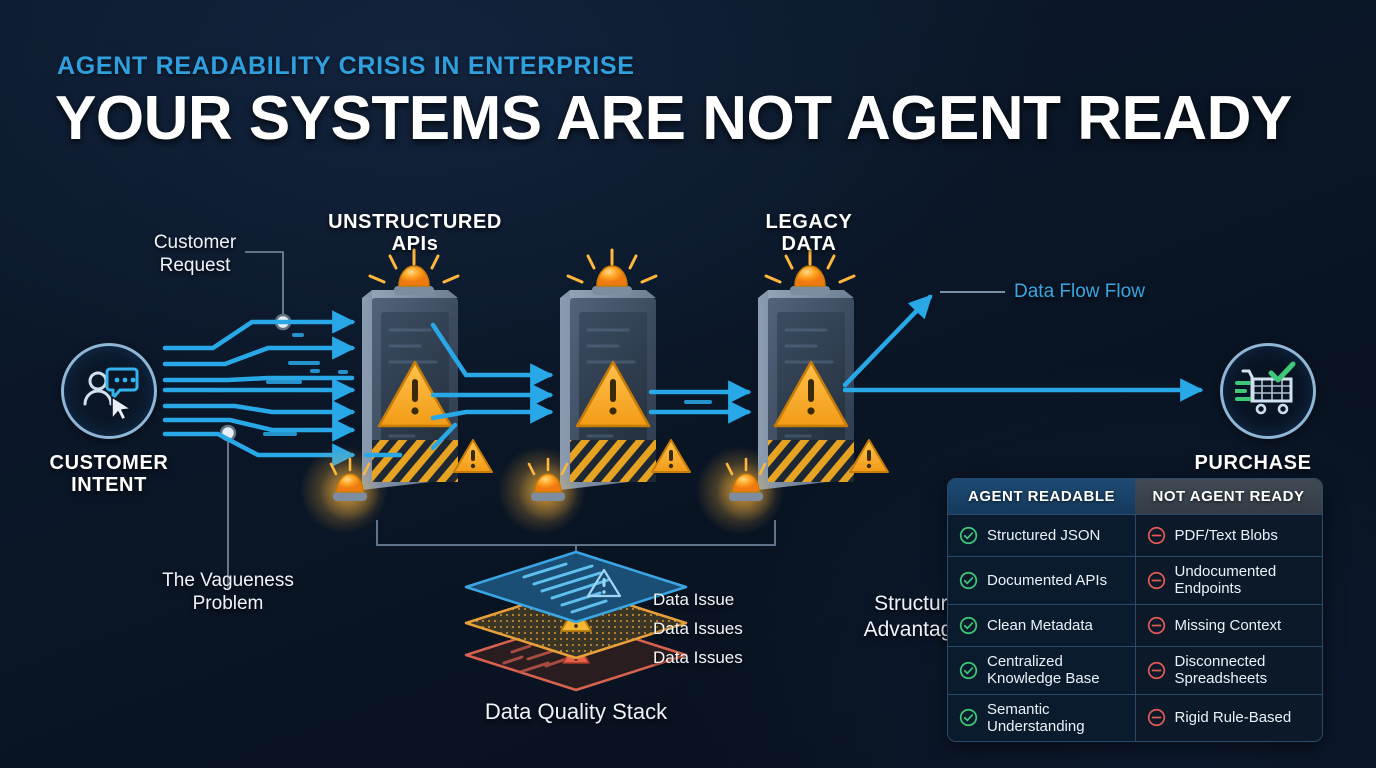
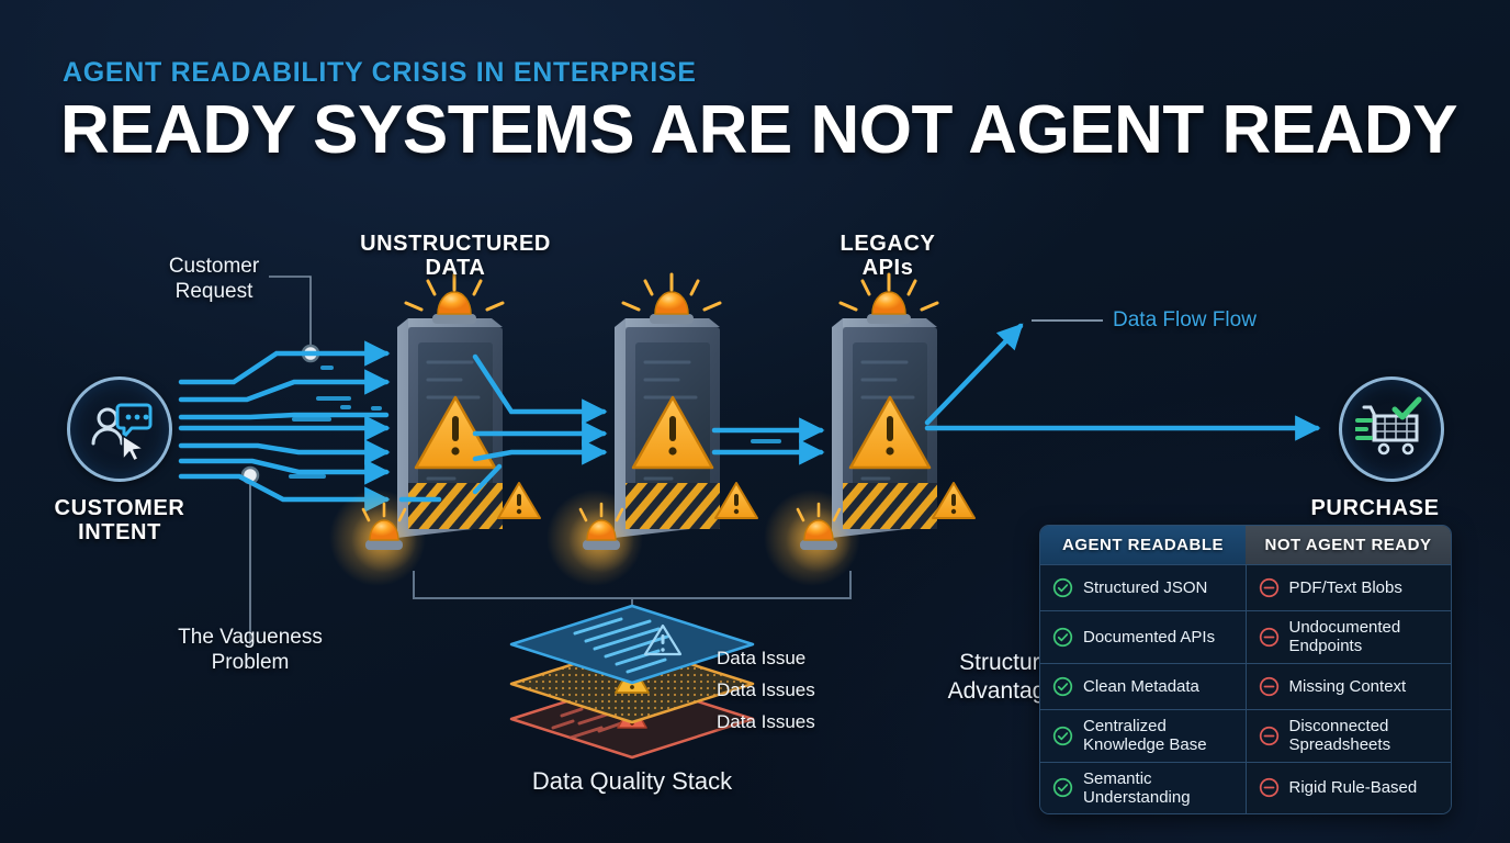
  AGENT READABILITY CRISIS IN ENTERPRISE
- YOUR SYSTEMS ARE NOT AGENT READY
+ READY SYSTEMS ARE NOT AGENT READY
  CUSTOMER
  INTENT
  Customer
  Request
  The Vagueness
  Problem
  UNSTRUCTURED
- APIs
+ DATA
  LEGACY
- DATA
+ APIs
  Data Flow Flow
  PURCHASE
  Data Issue
  Data Issues
  Data Issues
  Data Quality Stack
  Structur
  Advanta
  AGENT READABLE
  NOT AGENT READY
  Structured JSON
  PDF/Text Blobs
  Documented APIs
  Undocumented Endpoints
  Clean Metadata
  Missing Context
  Centralized Knowledge Base
  Disconnected Spreadsheets
  Semantic Understanding
  Rigid Rule-Based
